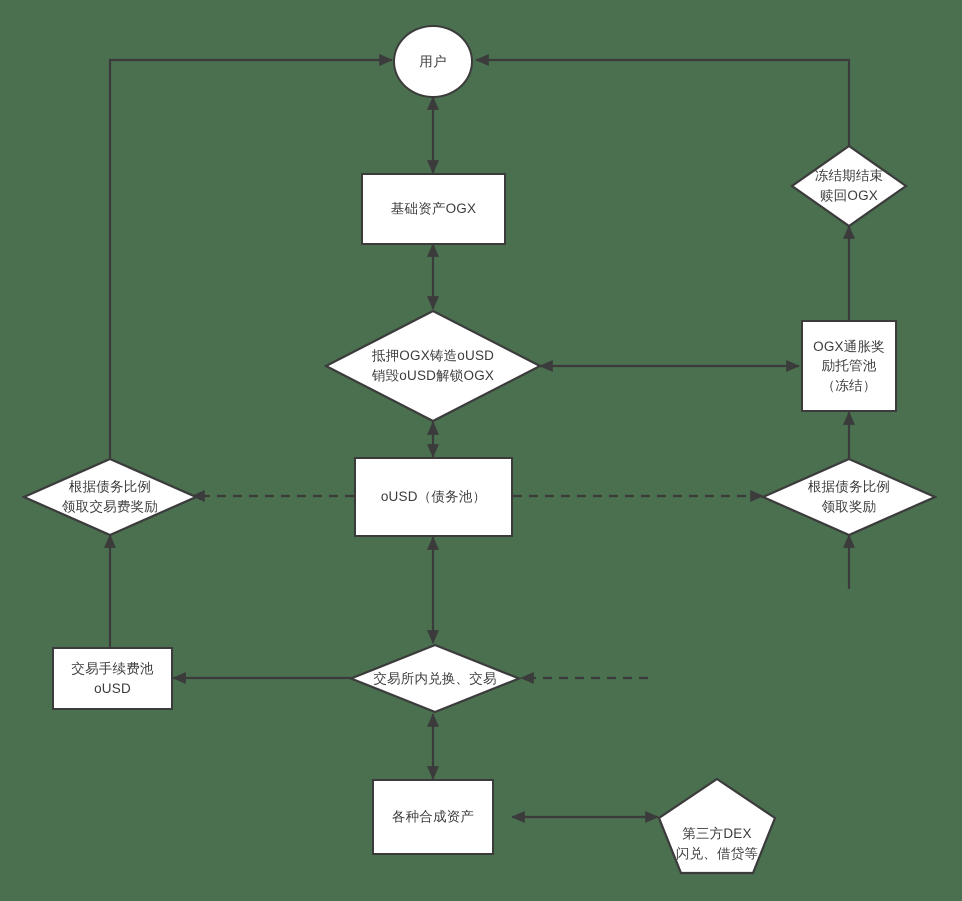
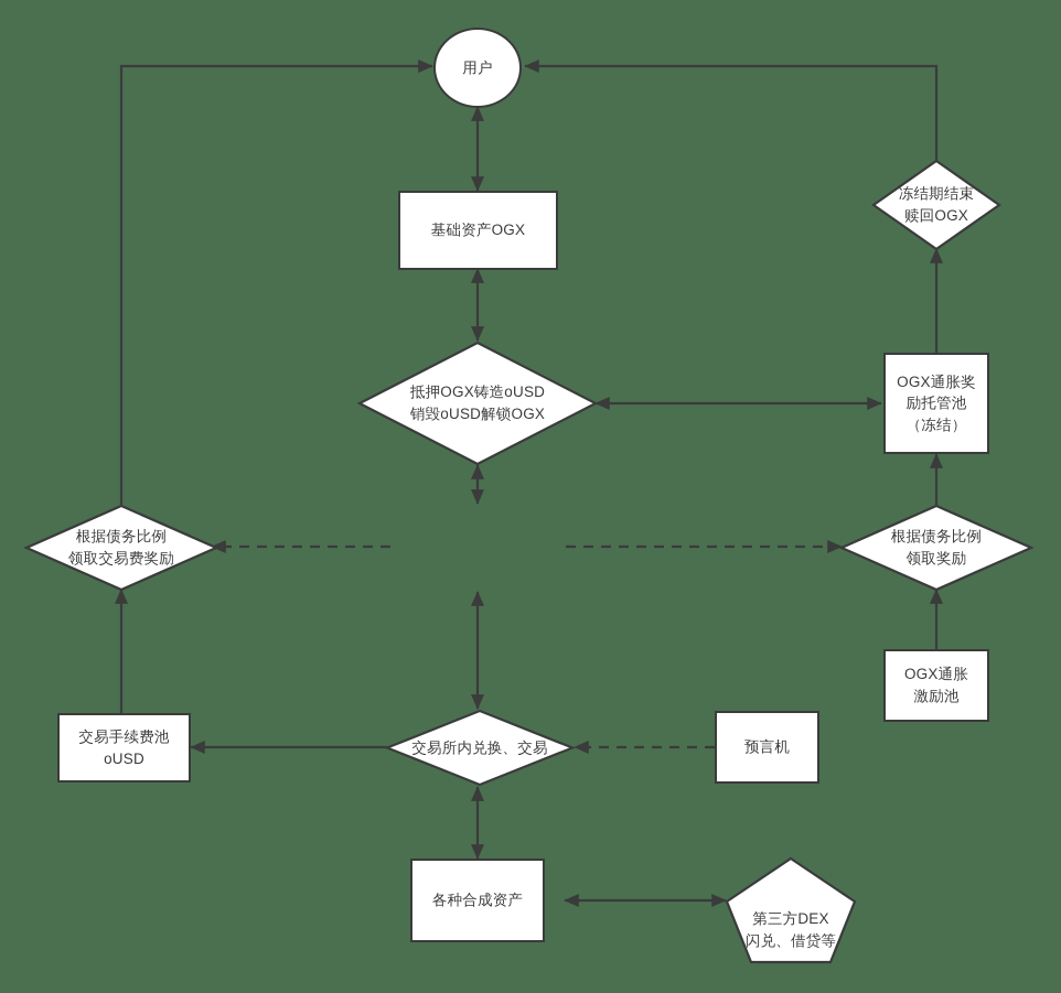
  用户
  基础资产OGX
  抵押OGX铸造oUSD
  销毁oUSD解锁OGX
- oUSD（债务池）
  根据债务比例
  领取交易费奖励
  根据债务比例
  领取奖励
  冻结期结束
  赎回OGX
  OGX通胀奖
  励托管池
  （冻结）
+ OGX通胀
+ 激励池
  交易手续费池
  oUSD
  交易所内兑换、交易
+ 预言机
  各种合成资产
  第三方DEX
  闪兑、借贷等
